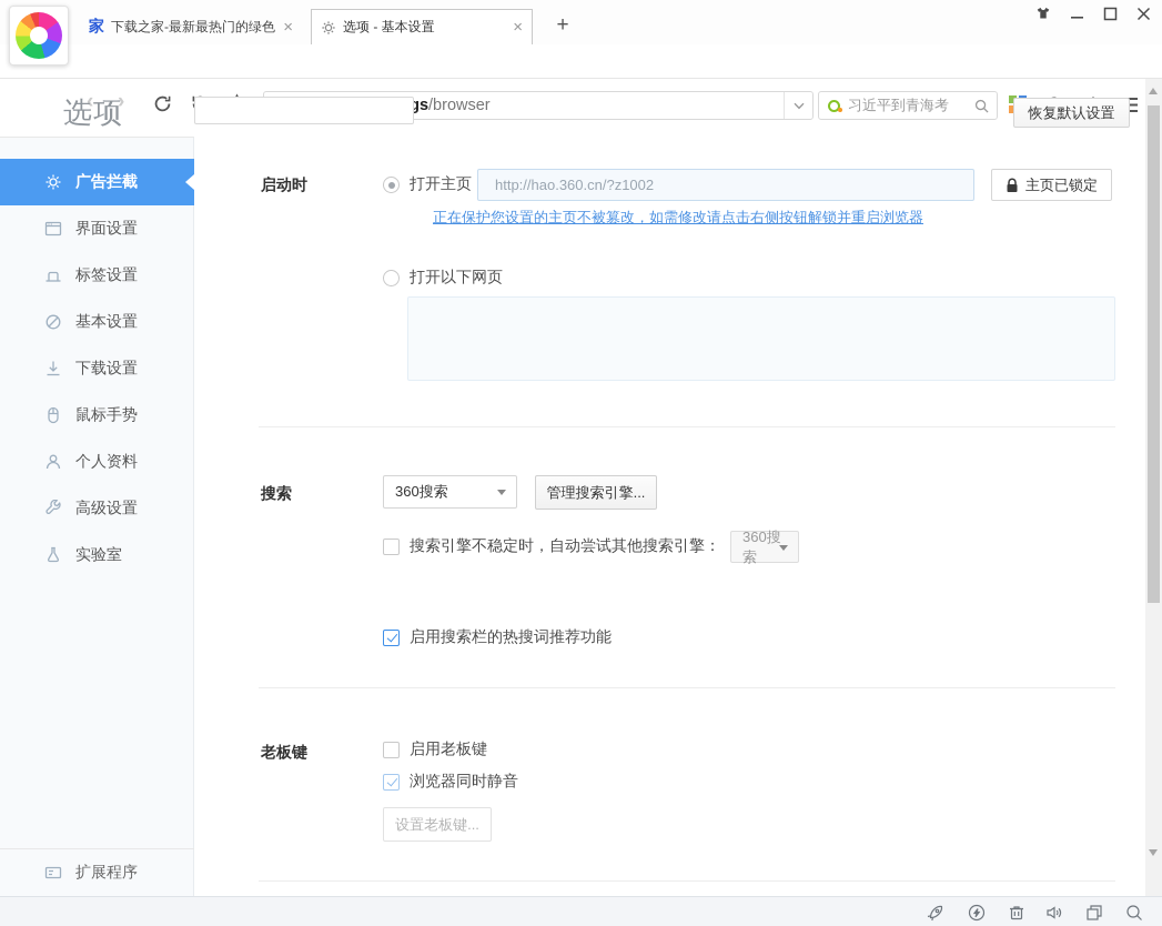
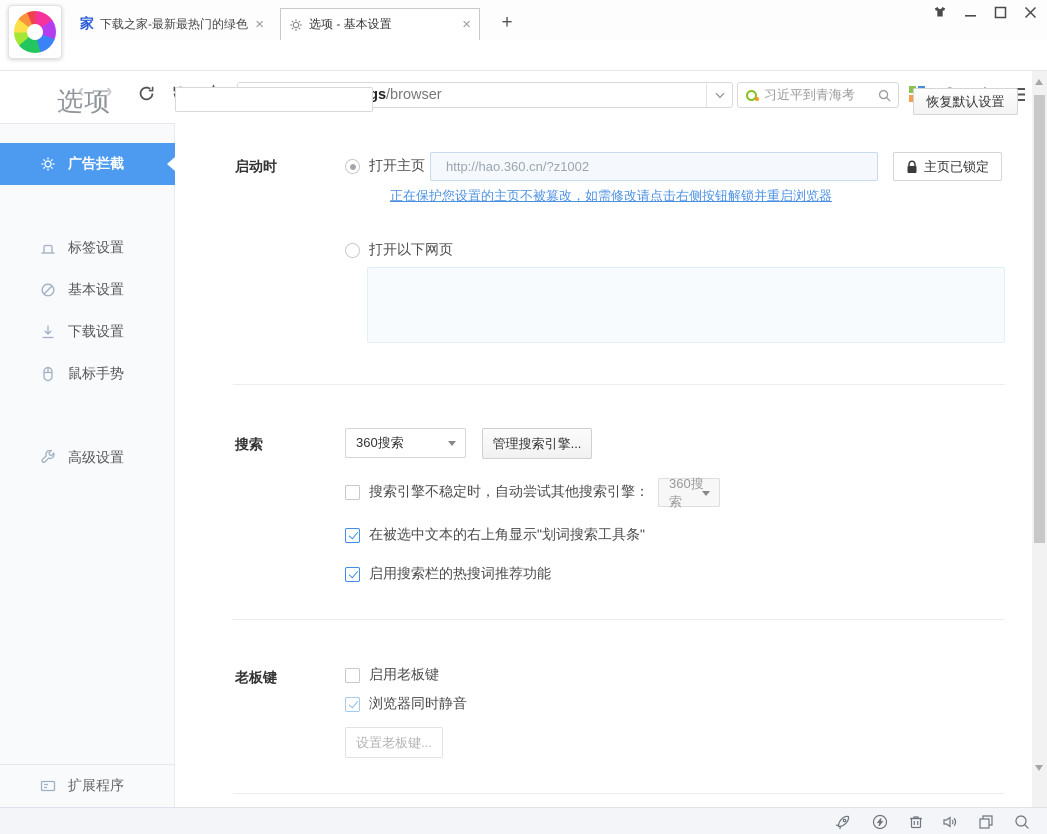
  家
  下载之家-最新最热门的绿色
  ×
  选项 - 基本设置
  ×
  +
  ‹
  ›
  习近平到青海考
  选项
  恢复默认设置
  广告拦截
- 界面设置
  标签设置
  基本设置
  下载设置
  鼠标手势
- 个人资料
  高级设置
- 实验室
  扩展程序
  启动时
  打开主页
  http://hao.360.cn/?z1002
  主页已锁定
  正在保护您设置的主页不被篡改，如需修改请点击右侧按钮解锁并重启浏览器
  打开以下网页
  搜索
  360搜索
  管理搜索引擎...
  搜索引擎不稳定时，自动尝试其他搜索引擎：
  360搜索
+ 在被选中文本的右上角显示"划词搜索工具条"
  启用搜索栏的热搜词推荐功能
  老板键
  启用老板键
  浏览器同时静音
  设置老板键...
